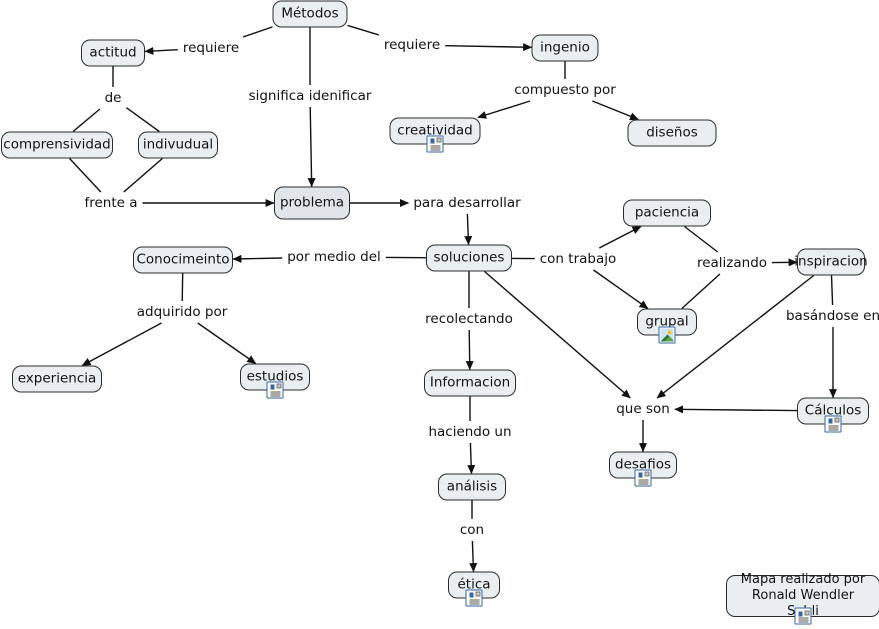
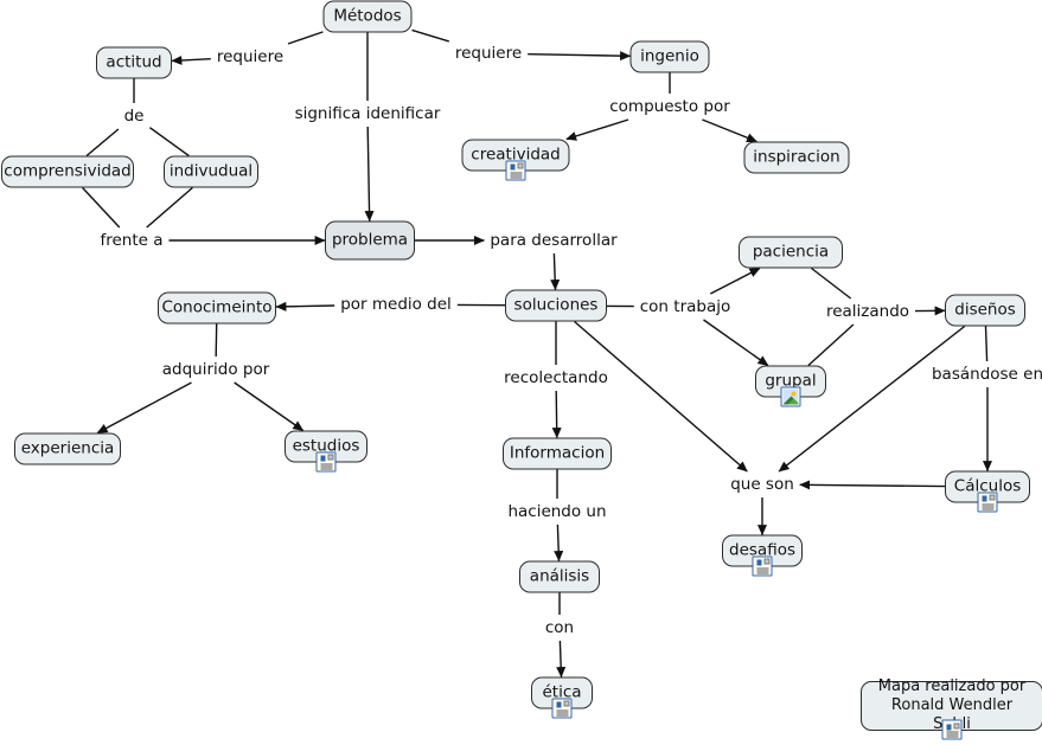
  requiere
  requiere
  de
  significa idenificar
  compuesto por
  frente a
  para desarrollar
  por medio del
  con trabajo
  realizando
  adquirido por
  recolectando
  basándose en
  haciendo un
  que son
  con
  Métodos
  actitud
  comprensividad
  indivudual
  ingenio
  creatividad
- diseños
+ inspiracion
  problema
  soluciones
  Conocimeinto
  experiencia
  estudios
  Informacion
  análisis
  ética
  paciencia
  grupal
- inspiracion
+ diseños
  Cálculos
  desafios
  Mapa realizado por
  Ronald Wendler Sli
